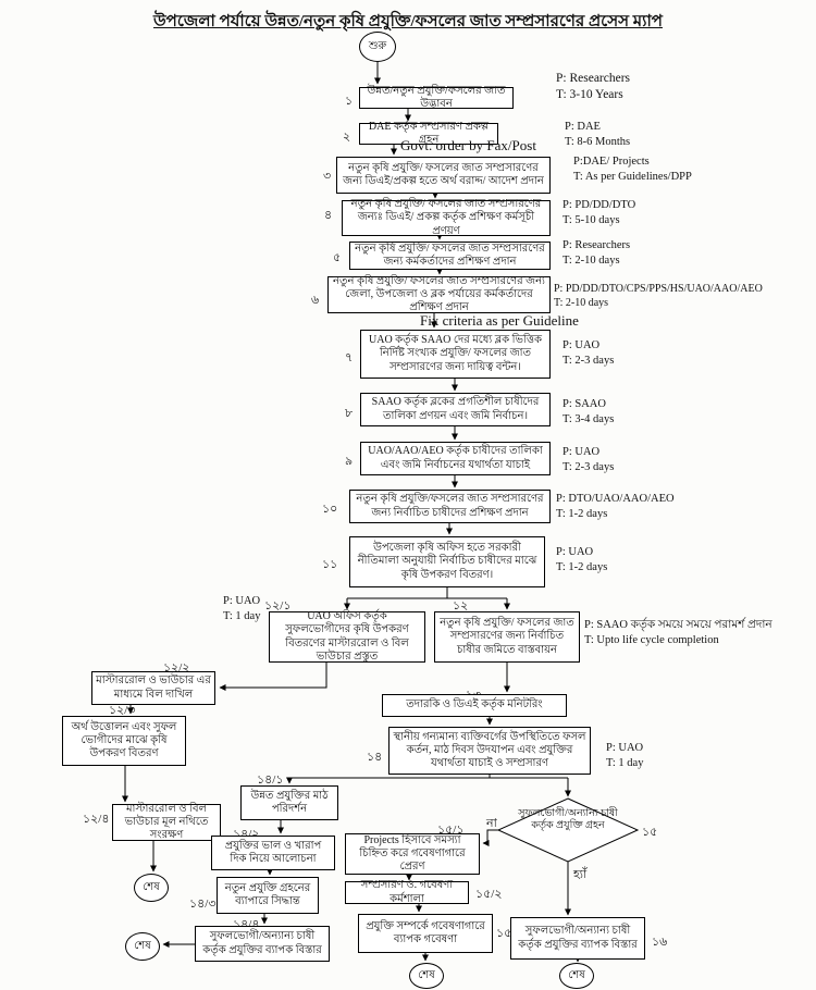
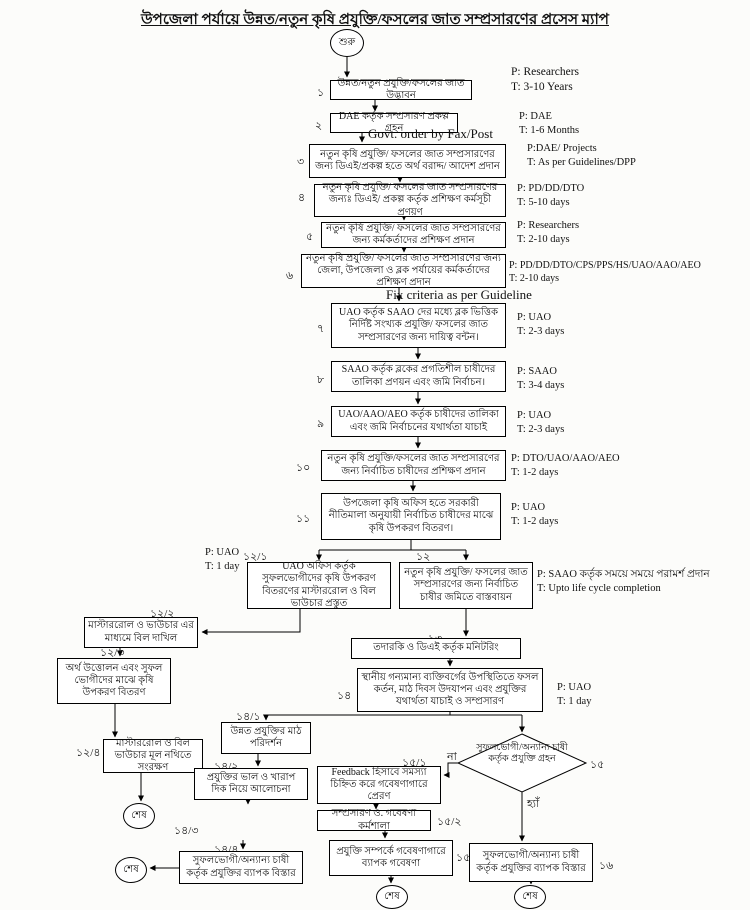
  উপজেলা পর্যায়ে উন্নত/নতুন কৃষি প্রযুক্তি/ফসলের জাত সম্প্রসারণের প্রসেস ম্যাপ
  শুরু
  ১
  উন্নত/নতুন প্রযুক্তি/ফসলের জাত উদ্ভাবন
  P: Researchers
  T: 3-10 Years
  ২
  DAE কর্তৃক সম্প্রসারণ প্রকল্প গ্রহন
  P: DAE
- T: 8-6 Months
+ T: 1-6 Months
  Govt. order by Fax/Post
  ৩
  নতুন কৃষি প্রযুক্তি/ ফসলের জাত সম্প্রসারণের জন্য ডিএই/প্রকল্প হতে অর্থ বরাদ্দ/ আদেশ প্রদান
  P:DAE/ Projects
  T: As per Guidelines/DPP
  ৪
  নতুন কৃষি প্রযুক্তি/ ফসলের জাত সম্প্রসারণের জন্যঃ ডিএই/ প্রকল্প কর্তৃক প্রশিক্ষণ কর্মসূচী প্রণয়ণ
  P: PD/DD/DTO
  T: 5-10 days
  ৫
  নতুন কৃষি প্রযুক্তি/ ফসলের জাত সম্প্রসারণের জন্য কর্মকর্তাদের প্রশিক্ষণ প্রদান
  P: Researchers
  T: 2-10 days
  ৬
  নতুন কৃষি প্রযুক্তি/ ফসলের জাত সম্প্রসারণের জন্য জেলা, উপজেলা ও ব্লক পর্যায়ের কর্মকর্তাদের প্রশিক্ষণ প্রদান
  P: PD/DD/DTO/CPS/PPS/HS/UAO/AAO/AEO
  T: 2-10 days
  Fix criteria as per Guideline
  ৭
  UAO কর্তৃক SAAO দের মধ্যে ব্লক ভিত্তিক নির্দিষ্ট সংখ্যক প্রযুক্তি/ ফসলের জাত সম্প্রসারণের জন্য দায়িত্ব বন্টন।
  P: UAO
  T: 2-3 days
  ৮
  SAAO কর্তৃক ব্লকের প্রগতিশীল চাষীদের তালিকা প্রণয়ন এবং জমি নির্বাচন।
  P: SAAO
  T: 3-4 days
  ৯
  UAO/AAO/AEO কর্তৃক চাষীদের তালিকা এবং জমি নির্বাচনের যথার্থতা যাচাই
  P: UAO
  T: 2-3 days
  ১০
  নতুন কৃষি প্রযুক্তি/ফসলের জাত সম্প্রসারণের জন্য নির্বাচিত চাষীদের প্রশিক্ষণ প্রদান
  P: DTO/UAO/AAO/AEO
  T: 1-2 days
  ১১
  উপজেলা কৃষি অফিস হতে সরকারী নীতিমালা অনুযায়ী নির্বাচিত চাষীদের মাঝে কৃষি উপকরণ বিতরণ।
  P: UAO
  T: 1-2 days
  P: UAO
  T: 1 day
  ১২/১
  UAO অফিস কর্তৃক সুফলভোগীদের কৃষি উপকরণ বিতরণের মাস্টাররোল ও বিল ভাউচার প্রস্তুত
  ১২
  নতুন কৃষি প্রযুক্তি/ ফসলের জাত সম্প্রসারণের জন্য নির্বাচিত চাষীর জমিতে বাস্তবায়ন
  P: SAAO কর্তৃক সময়ে সময়ে পরামর্শ প্রদান
  T: Upto life cycle completion
  ১২/২
  মাস্টাররোল ও ভাউচার এর মাধ্যমে বিল দাখিল
  ১২/৩
  অর্থ উত্তোলন এবং সুফল ভোগীদের মাঝে কৃষি উপকরণ বিতরণ
  ১২/৪
  মাস্টাররোল ও বিল ভাউচার মূল নথিতে সংরক্ষণ
  শেষ
  তদারকি ও ডিএই কর্তৃক মনিটরিং
  ১৪
  স্থানীয় গন্যমান্য ব্যক্তিবর্গের উপস্থিতিতে ফসল কর্তন, মাঠ দিবস উদযাপন এবং প্রযুক্তির যথার্থতা যাচাই ও সম্প্রসারণ
  P: UAO
  T: 1 day
  ১৪/১
  উন্নত প্রযুক্তির মাঠ পরিদর্শন
  ১৪/২
  প্রযুক্তির ভাল ও খারাপ দিক নিয়ে আলোচনা
  ১৪/৩
- নতুন প্রযুক্তি গ্রহনের ব্যাপারে সিদ্ধান্ত
  ১৪/৪
  সুফলভোগী/অন্যান্য চাষী কর্তৃক প্রযুক্তির ব্যাপক বিস্তার
  শেষ
  সুফলভোগী/অন্যান্য চাষী কর্তৃক প্রযুক্তি গ্রহন
  ১৫
  না
  হ্যাঁ
  ১৫/১
- Projects হিসাবে সমস্যা চিহ্নিত করে গবেষণাগারে প্রেরণ
+ Feedback হিসাবে সমস্যা চিহ্নিত করে গবেষণাগারে প্রেরণ
  ১৫/২
  সম্প্রসারণ ও. গবেষণা কর্মশালা
  প্রযুক্তি সম্পর্কে গবেষণাগারে ব্যাপক গবেষণা
  শেষ
  ১৬
  সুফলভোগী/অন্যান্য চাষী কর্তৃক প্রযুক্তির ব্যাপক বিস্তার
  শেষ
